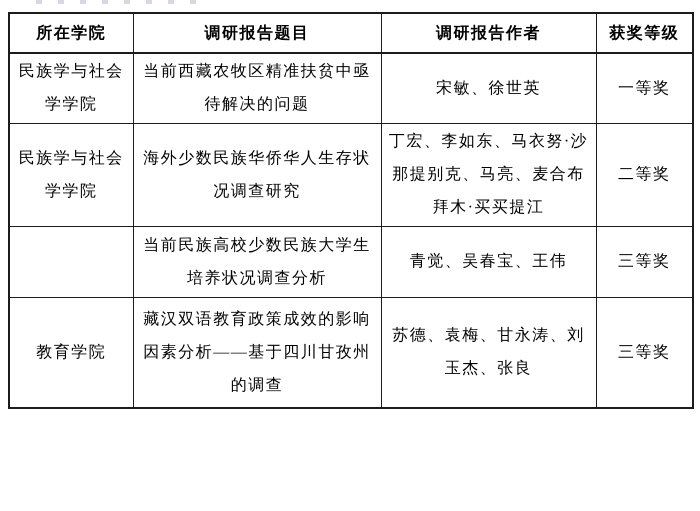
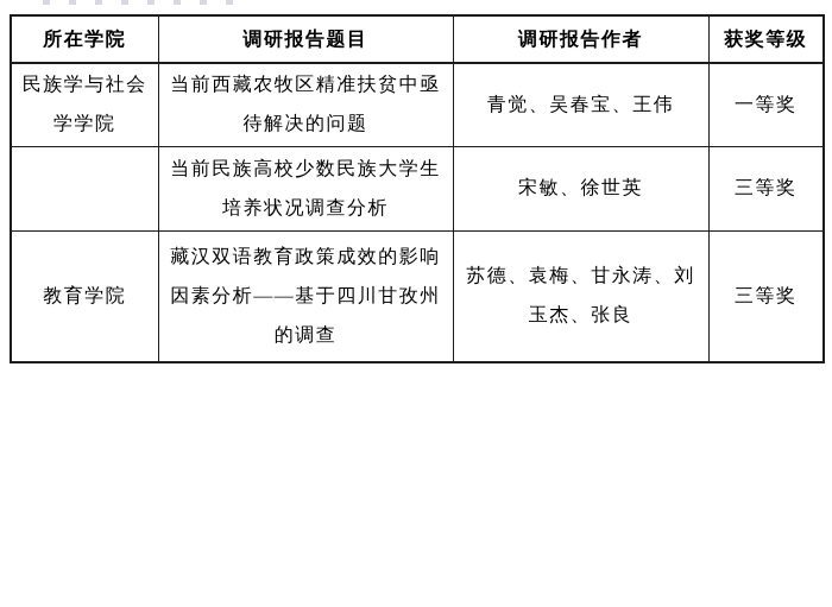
  所在学院	调研报告题目	调研报告作者	获奖等级
- 民族学与社会学学院	当前西藏农牧区精准扶贫中亟待解决的问题	宋敏、徐世英	一等奖
+ 民族学与社会学学院	当前西藏农牧区精准扶贫中亟待解决的问题	青觉、吴春宝、王伟	一等奖
- 民族学与社会学学院	海外少数民族华侨华人生存状况调查研究	丁宏、李如东、马衣努·沙那提别克、马亮、麦合布拜木·买买提江	二等奖
- 	当前民族高校少数民族大学生培养状况调查分析	青觉、吴春宝、王伟	三等奖
+ 	当前民族高校少数民族大学生培养状况调查分析	宋敏、徐世英	三等奖
  教育学院	藏汉双语教育政策成效的影响因素分析——基于四川甘孜州的调查	苏德、袁梅、甘永涛、刘玉杰、张良	三等奖
